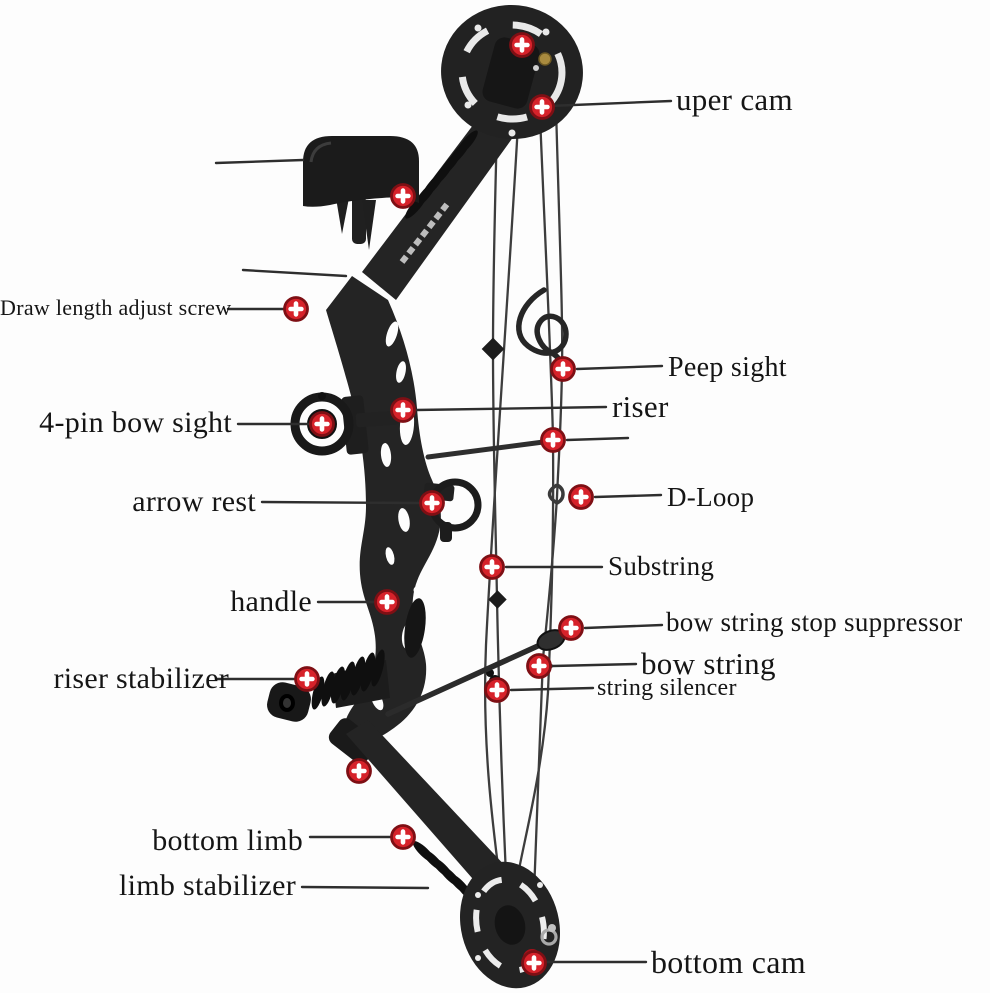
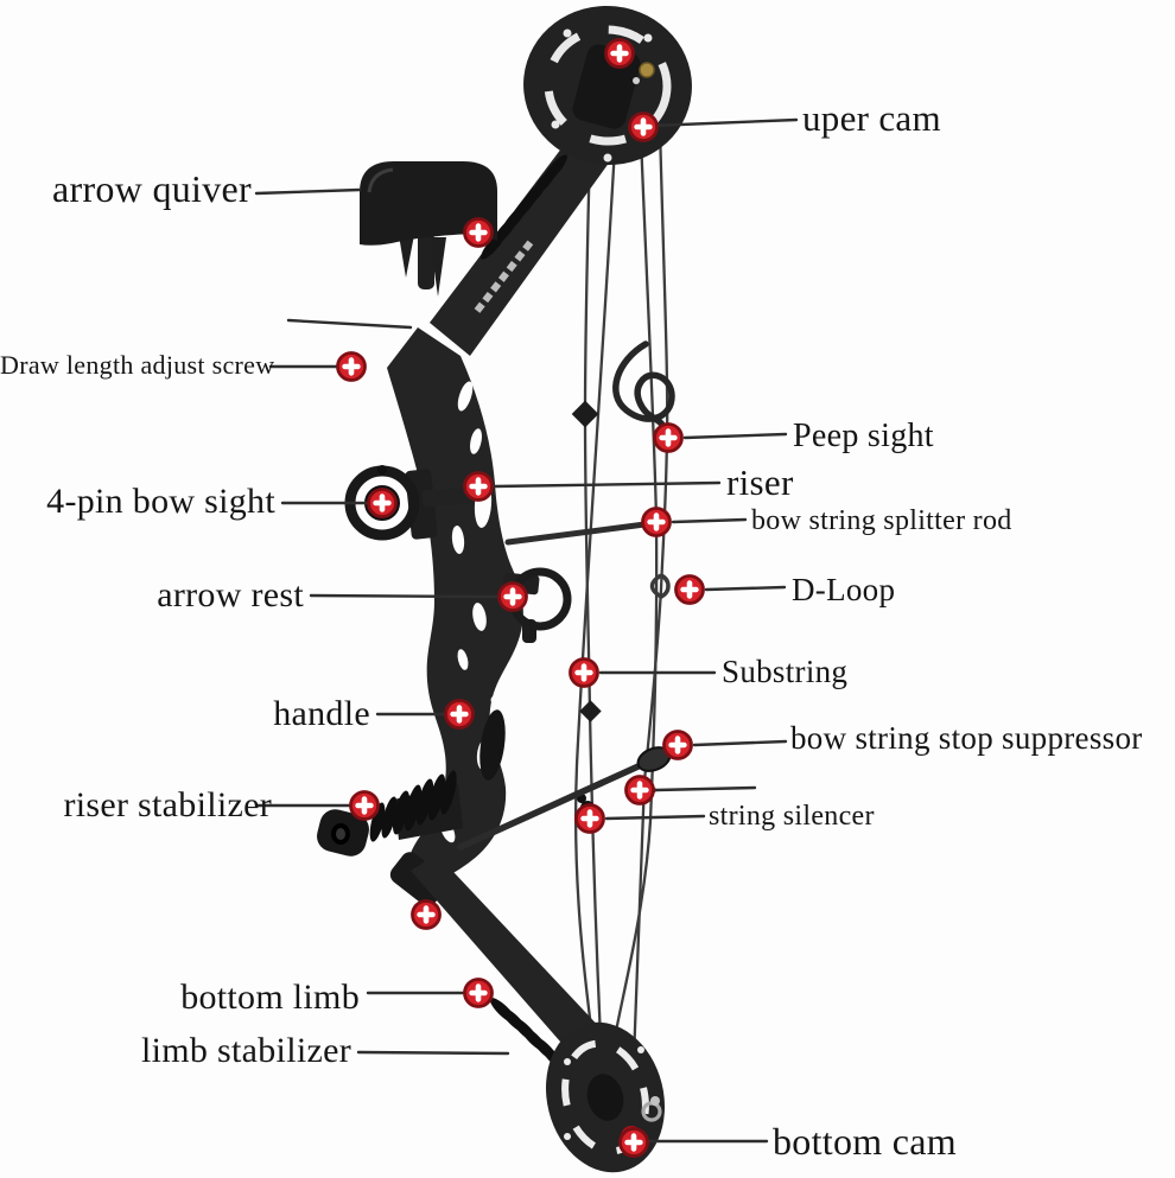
  uper cam
+ arrow quiver
  Draw length adjust screw
  4-pin bow sight
  arrow rest
  handle
  riser stabilizer
  bottom limb
  limb stabilizer
  Peep sight
  riser
+ bow string splitter rod
  D-Loop
  Substring
  bow string stop suppressor
- bow string
  string silencer
  bottom cam
